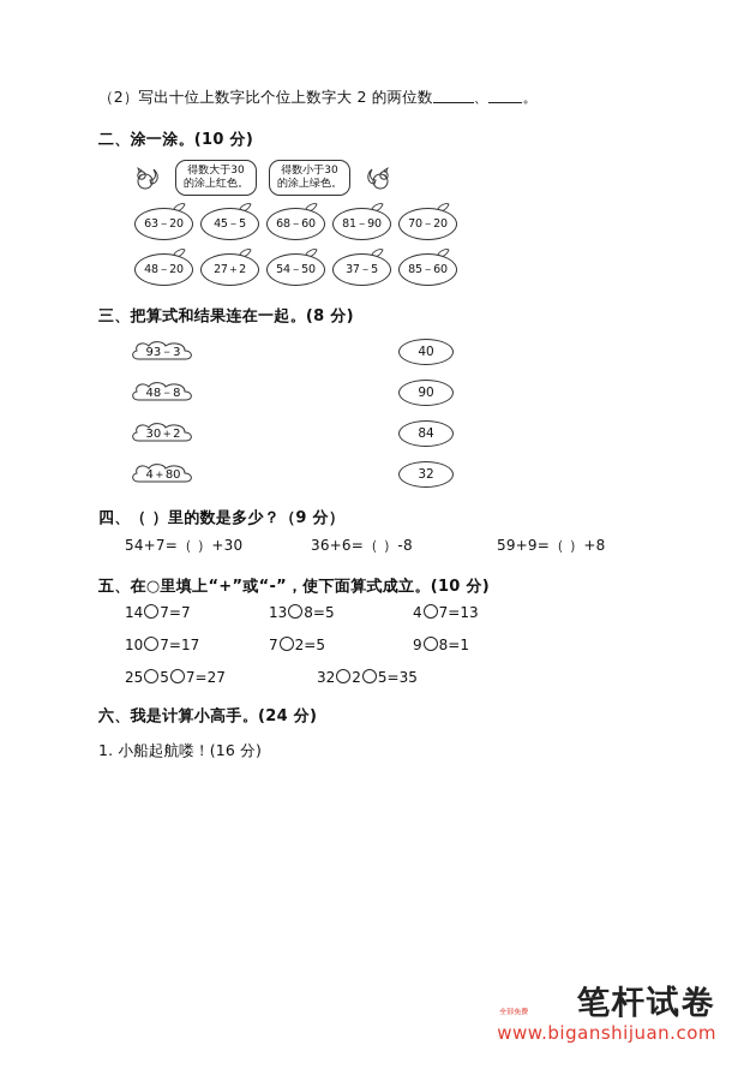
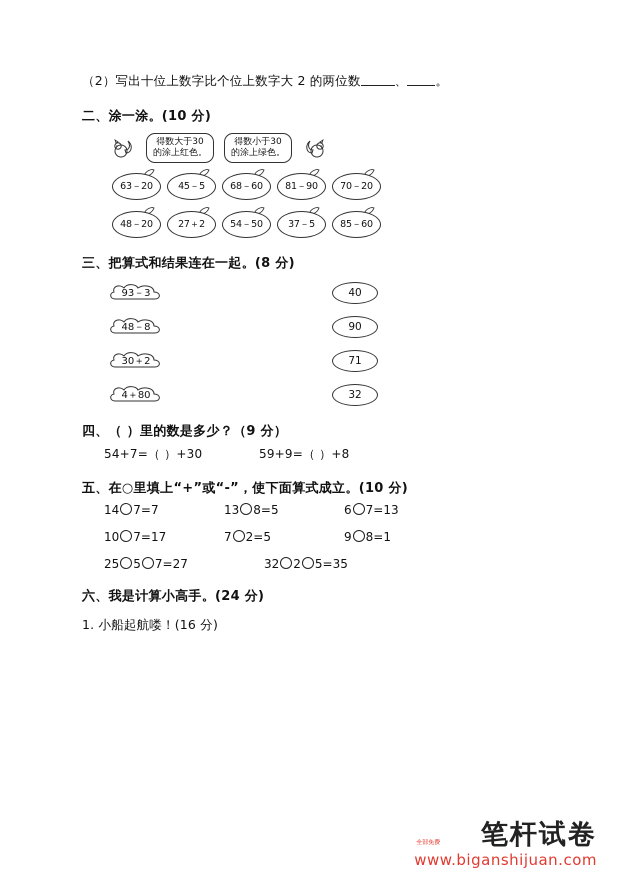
  （2）写出十位上数字比个位上数字大 2 的两位数 、 。
  二、涂一涂。(10 分)
  得数大于30
  的涂上红色。
  得数小于30
  的涂上绿色。
  63－20
  45－5
  68－60
  81－90
  70－20
  48－20
  27＋2
  54－50
  37－5
  85－60
  三、把算式和结果连在一起。(8 分)
  93－3
  40
  48－8
  90
  30＋2
- 84
+ 71
  4＋80
  32
  四、（ ）里的数是多少？（9 分）
  54+7=（ ）+30
- 36+6=（ ）-8
  59+9=（ ）+8
  五、在○里填上“+”或“-”，使下面算式成立。(10 分)
  14 7=7
  13 8=5
- 4 7=13
+ 6 7=13
  10 7=17
  7 2=5
  9 8=1
  25 5 7=27
  32 2 5=35
  六、我是计算小高手。(24 分)
  1. 小船起航喽！(16 分)
  笔杆试卷
  www.biganshijuan.com
